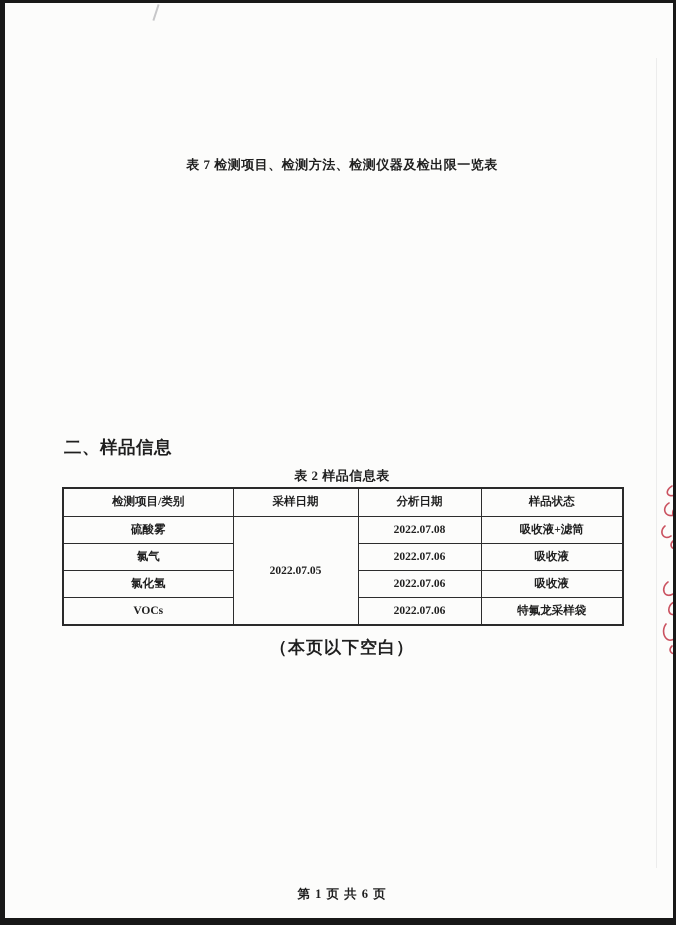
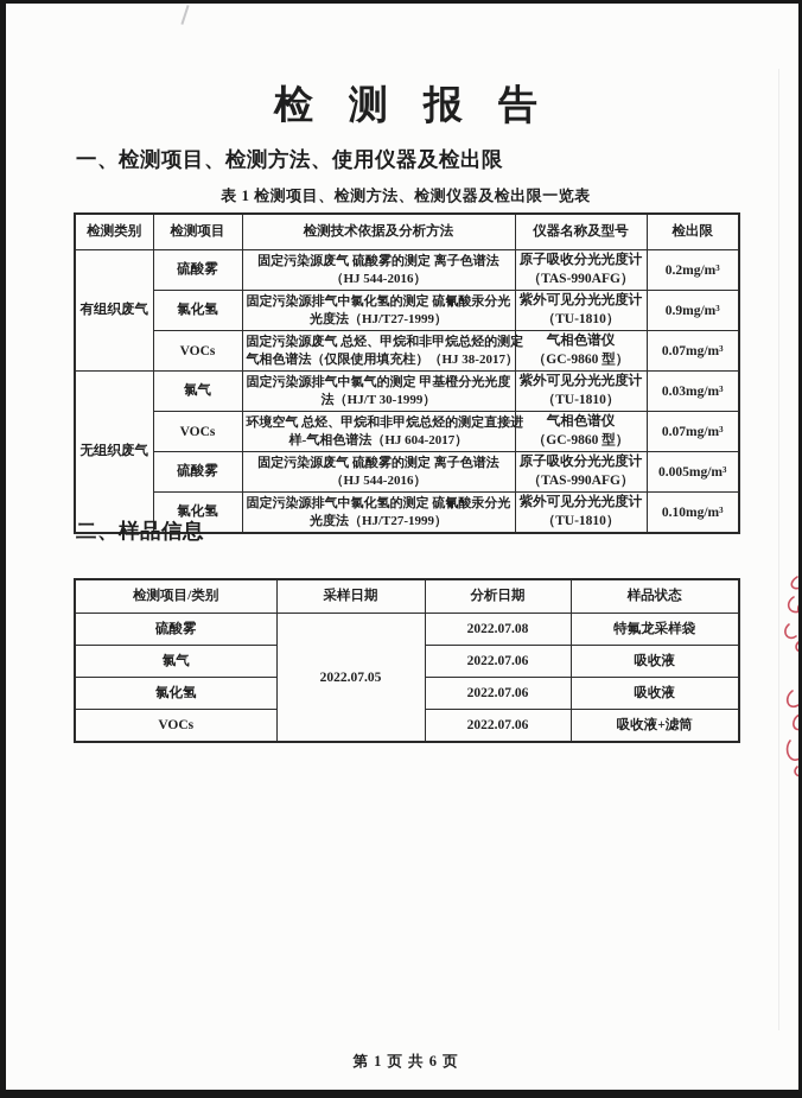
+ 检测报告
+ 一、检测项目、检测方法、使用仪器及检出限
- 表 7 检测项目、检测方法、检测仪器及检出限一览表
+ 表 1 检测项目、检测方法、检测仪器及检出限一览表
+ 检测类别	检测项目	检测技术依据及分析方法	仪器名称及型号	检出限
+ 有组织废气	硫酸雾	固定污染源废气 硫酸雾的测定 离子色谱法 （HJ 544-2016）	原子吸收分光光度计 （TAS-990AFG）	0.2mg/m³
+ 氯化氢	固定污染源排气中氯化氢的测定 硫氰酸汞分光 光度法（HJ/T27-1999）	紫外可见分光光度计 （TU-1810）	0.9mg/m³
+ VOCs	固定污染源废气 总烃、甲烷和非甲烷总烃的测定 气相色谱法（仅限使用填充柱）（HJ 38-2017）	气相色谱仪 （GC-9860 型）	0.07mg/m³
+ 无组织废气	氯气	固定污染源排气中氯气的测定 甲基橙分光光度 法（HJ/T 30-1999）	紫外可见分光光度计 （TU-1810）	0.03mg/m³
+ VOCs	环境空气 总烃、甲烷和非甲烷总烃的测定直接进 样-气相色谱法（HJ 604-2017）	气相色谱仪 （GC-9860 型）	0.07mg/m³
+ 硫酸雾	固定污染源废气 硫酸雾的测定 离子色谱法 （HJ 544-2016）	原子吸收分光光度计 （TAS-990AFG）	0.005mg/m³
+ 氯化氢	固定污染源排气中氯化氢的测定 硫氰酸汞分光 光度法（HJ/T27-1999）	紫外可见分光光度计 （TU-1810）	0.10mg/m³
  二、样品信息
- 表 2 样品信息表
  检测项目/类别	采样日期	分析日期	样品状态
- 硫酸雾	2022.07.05	2022.07.08	吸收液+滤筒
+ 硫酸雾	2022.07.05	2022.07.08	特氟龙采样袋
  氯气	2022.07.06	吸收液
  氯化氢	2022.07.06	吸收液
- VOCs	2022.07.06	特氟龙采样袋
+ VOCs	2022.07.06	吸收液+滤筒
- （本页以下空白）
  第 1 页 共 6 页
